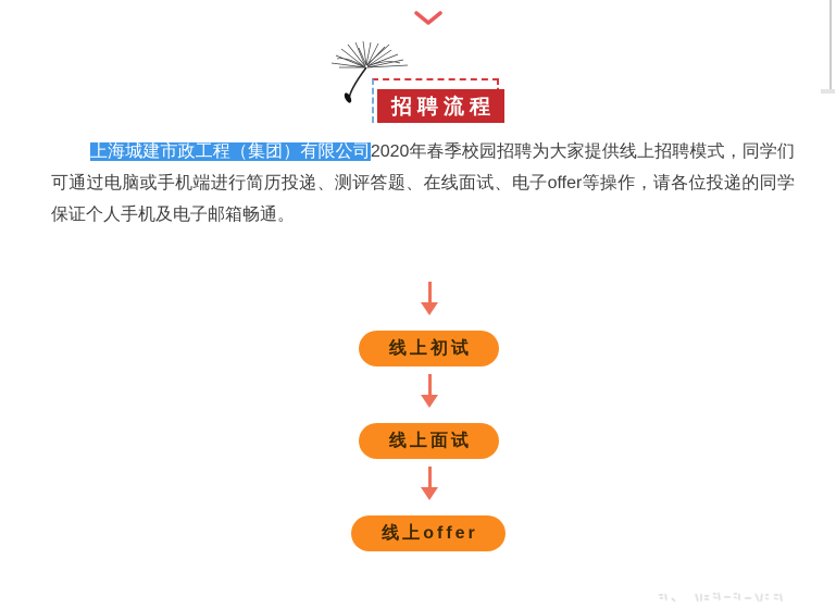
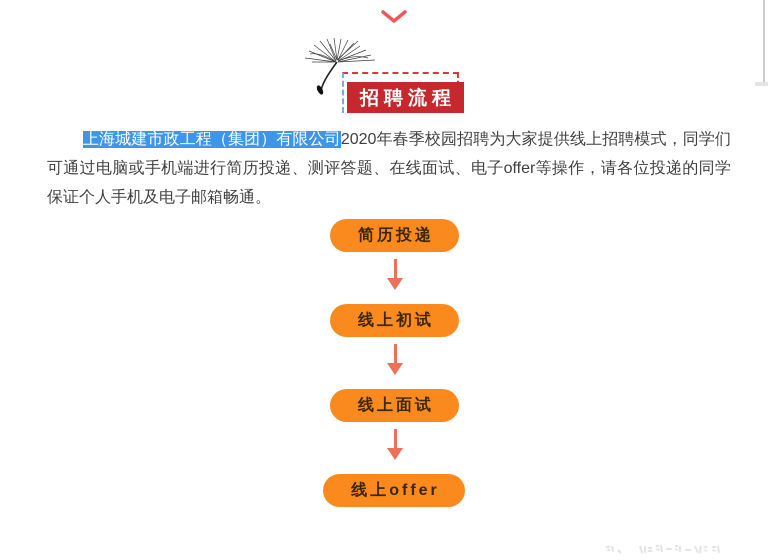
  招聘流程
  上海城建市政工程（集团）有限公司2020年春季校园招聘为大家提供线上招聘模式，同学们可通过电脑或手机端进行简历投递、测评答题、在线面试、电子offer等操作，请各位投递的同学保证个人手机及电子邮箱畅通。
+ 简历投递
  线上初试
  线上面试
  线上offer
